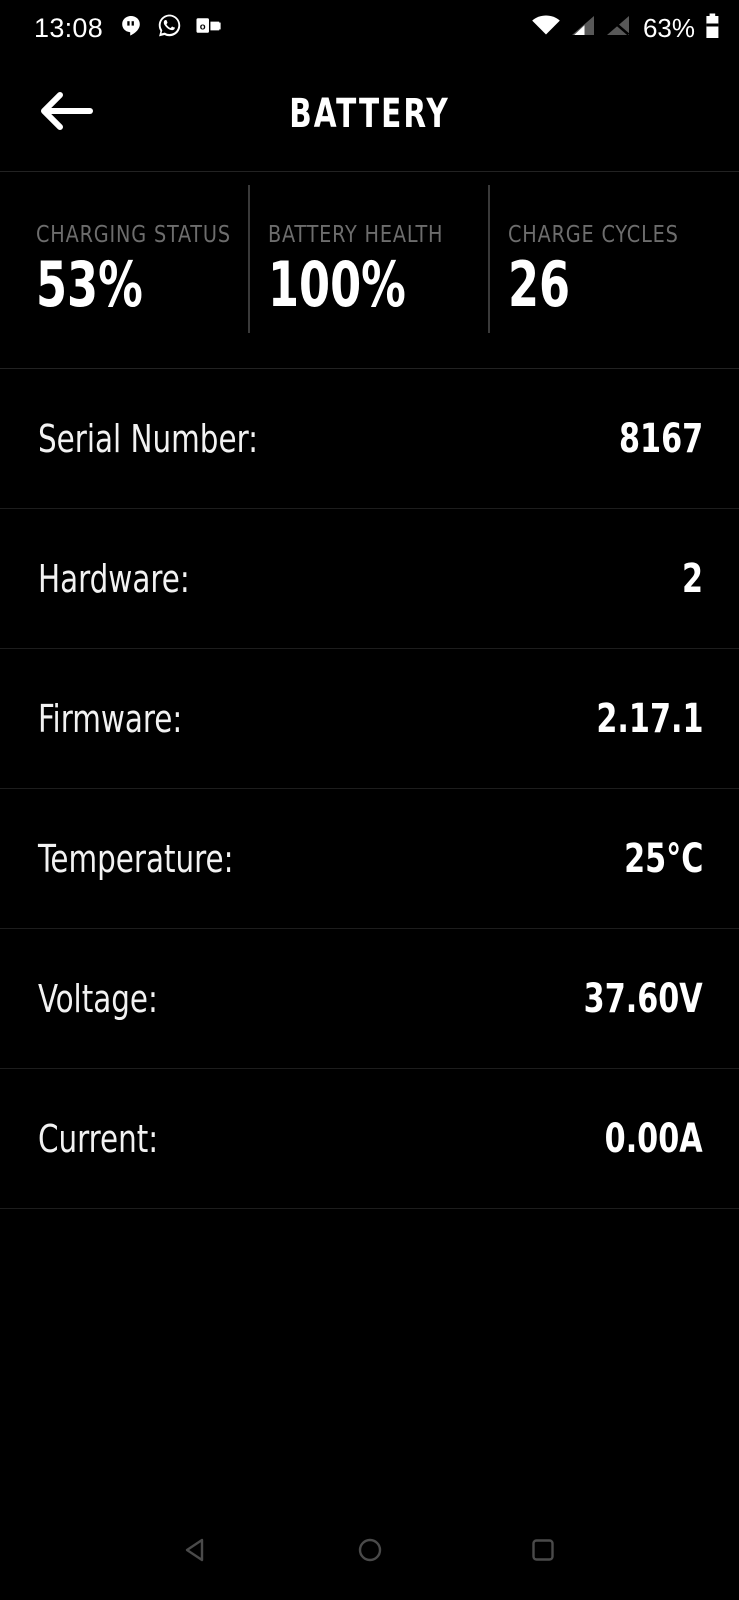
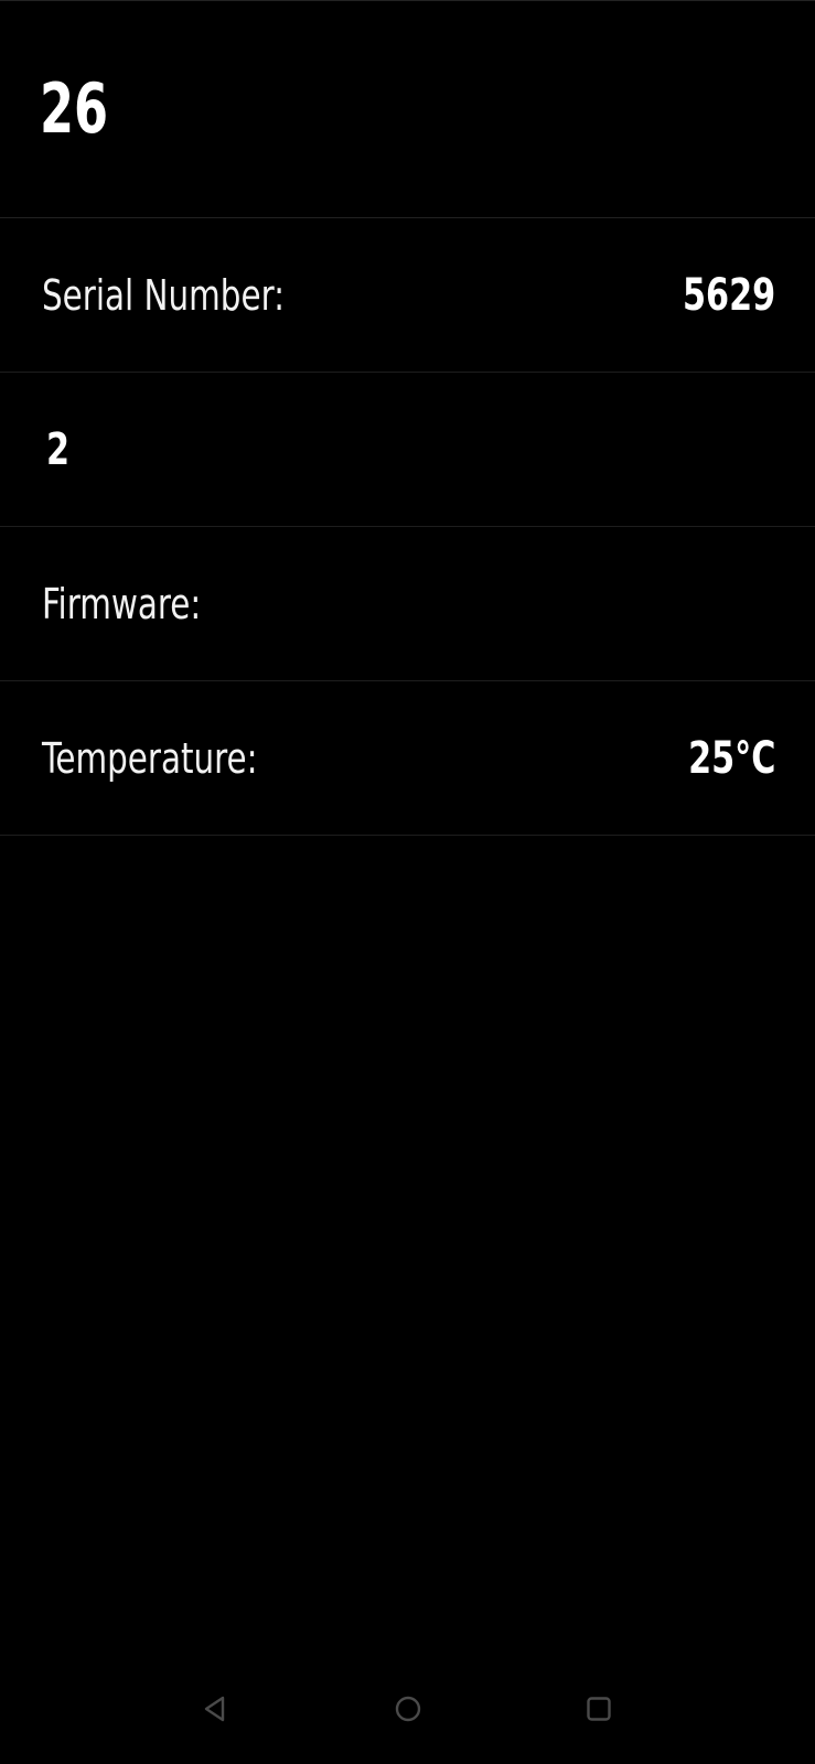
- 13:08
- o
- 63%
- BATTERY
- CHARGING STATUS
- 53%
- BATTERY HEALTH
- 100%
- CHARGE CYCLES
  26
  Serial Number:
- 8167
+ 5629
- Hardware:
  2
  Firmware:
- 2.17.1
  Temperature:
  25°C
- Voltage:
- 37.60V
- Current:
- 0.00A
